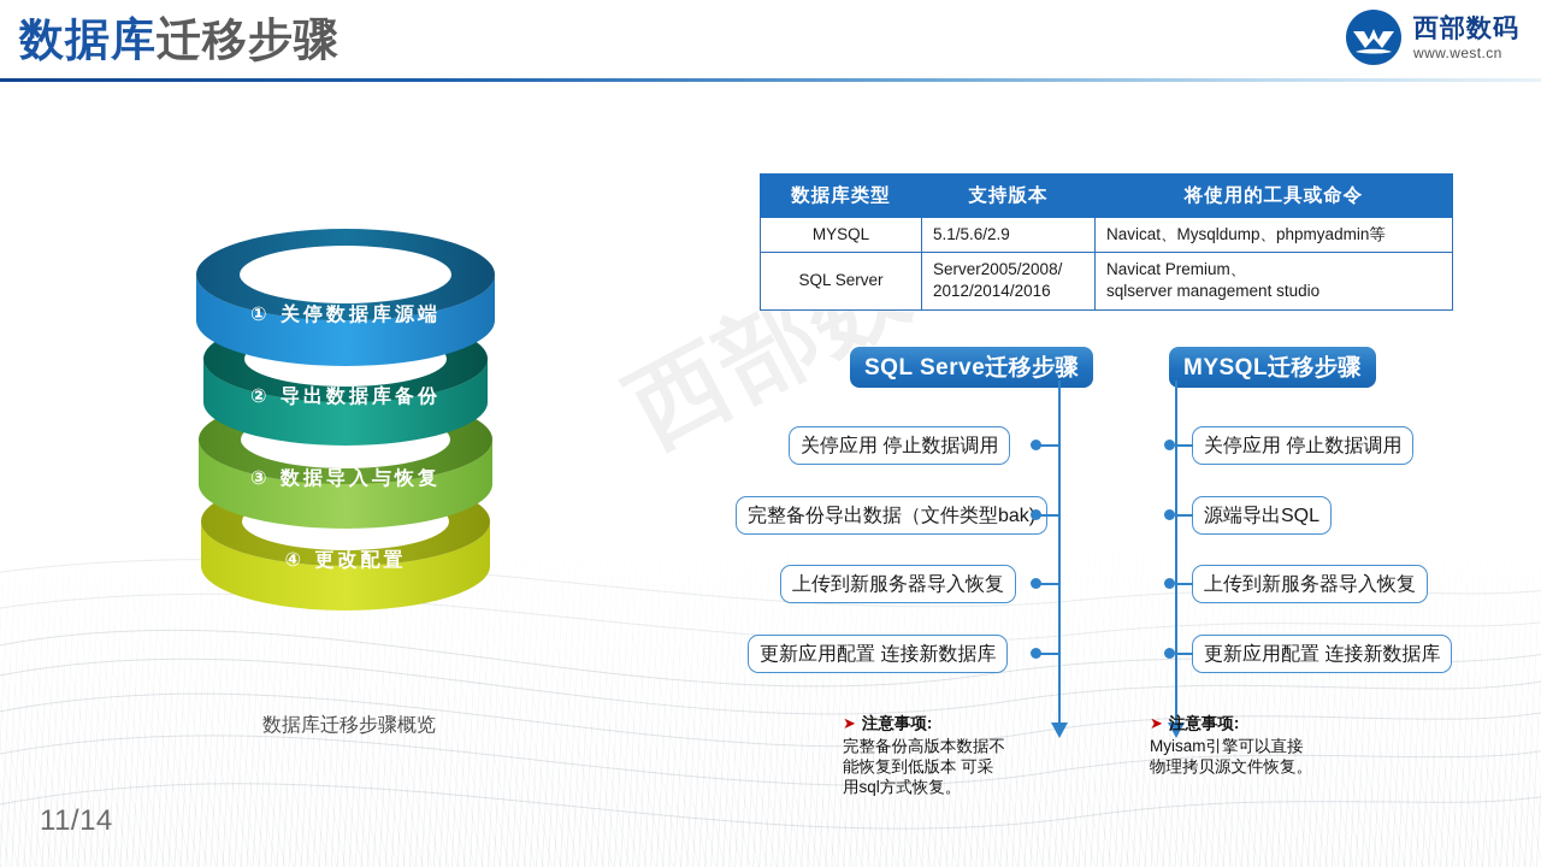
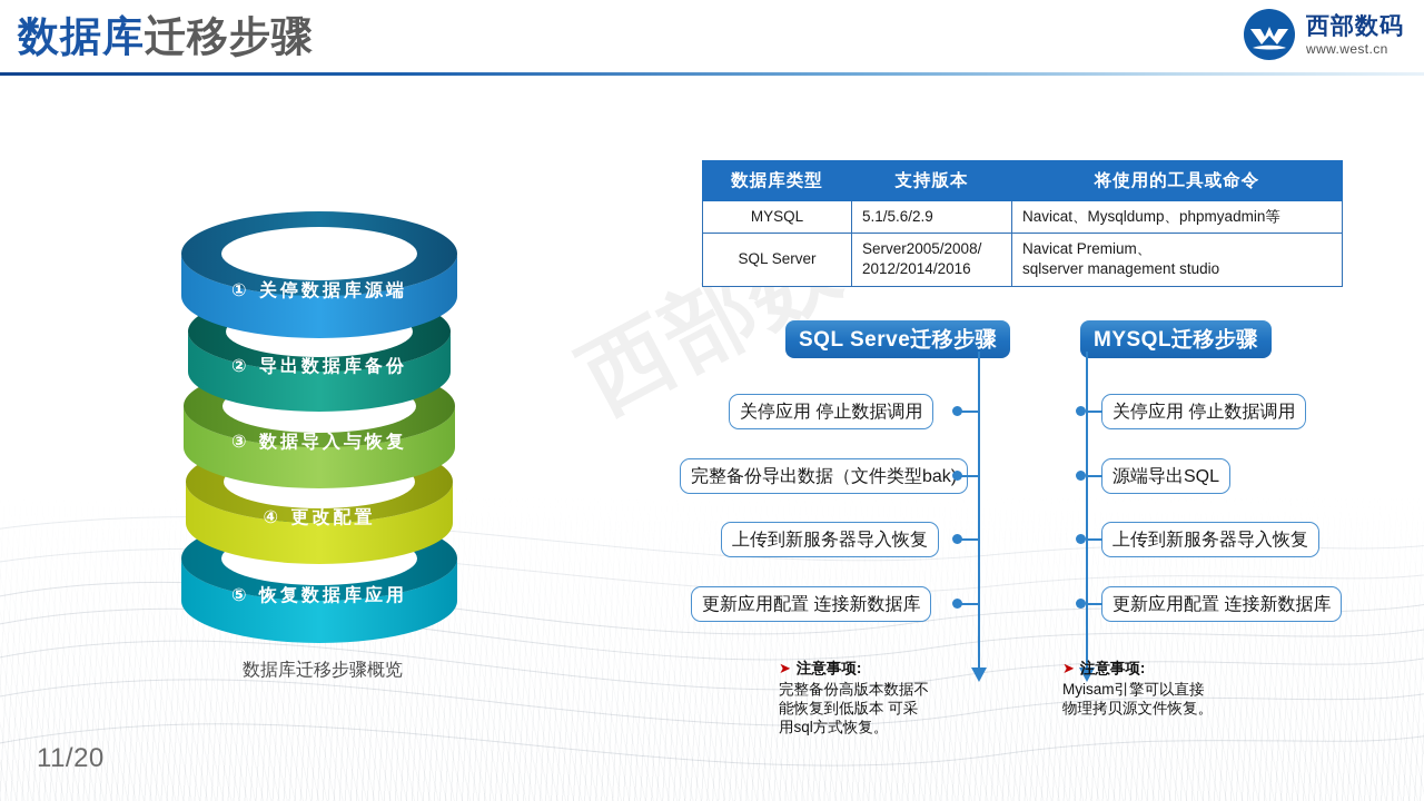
  数据库迁移步骤
  西部数码
  www.west.cn
+ ⑤ 恢复数据库应用
  ④ 更改配置
  ③ 数据导入与恢复
  ② 导出数据库备份
  ① 关停数据库源端
  数据库迁移步骤概览
  数据库类型	支持版本	将使用的工具或命令
  MYSQL	5.1/5.6/2.9	Navicat、Mysqldump、phpmyadmin等
  SQL Server	Server2005/2008/ 2012/2014/2016	Navicat Premium、 sqlserver management studio
  SQL Serve迁移步骤
  关停应用 停止数据调用
  完整备份导出数据（文件类型bak
  上传到新服务器导入恢复
  更新应用配置 连接新数据库
  ➤
  注意事项:
  完整备份高版本数据不
  能恢复到低版本 可采
  用sql方式恢复。
  MYSQL迁移步骤
  关停应用 停止数据调用
  源端导出SQL
  上传到新服务器导入恢复
  更新应用配置 连接新数据库
  ➤
  注意事项:
  Myisam引擎可以直接
  物理拷贝源文件恢复。
- 11/14
+ 11/20
